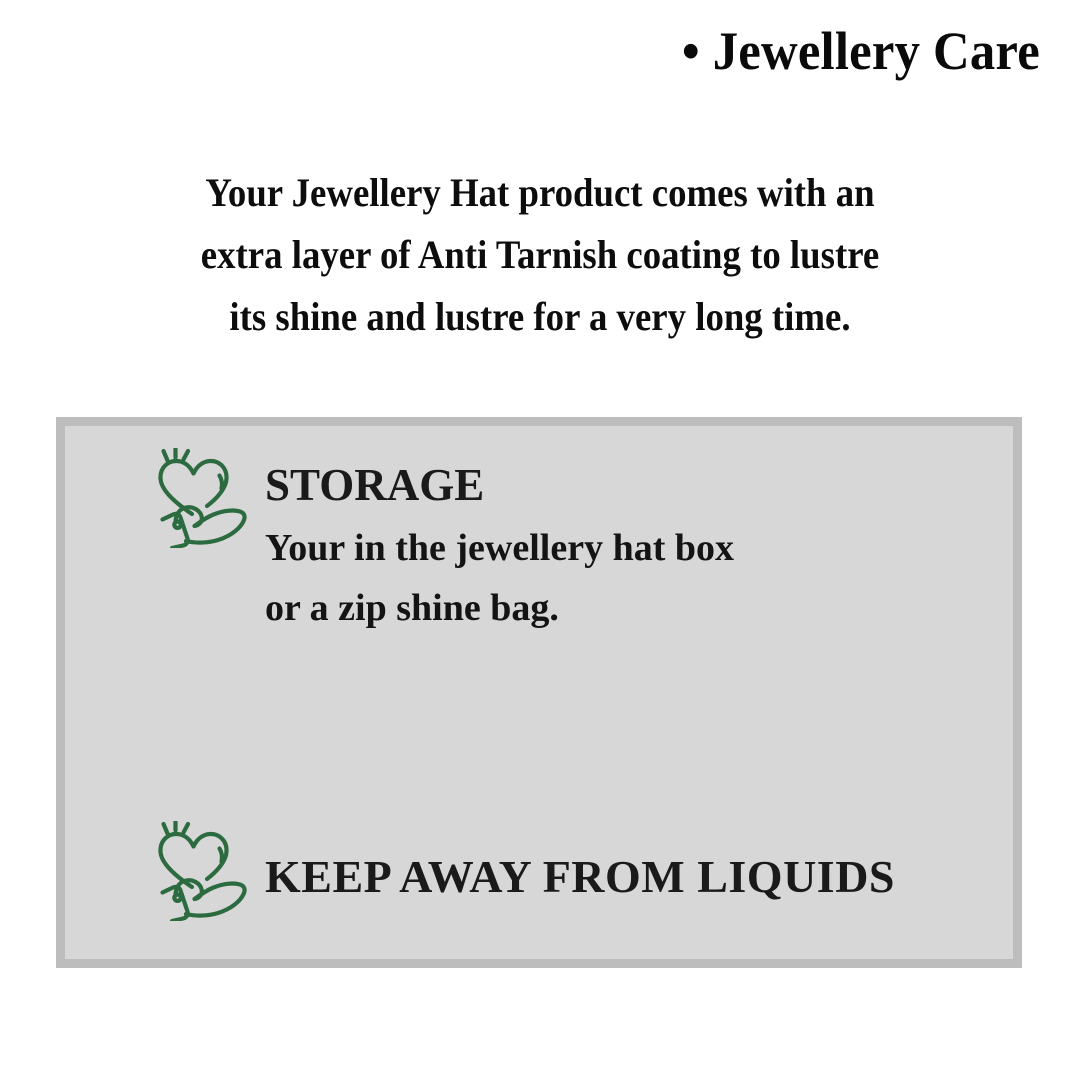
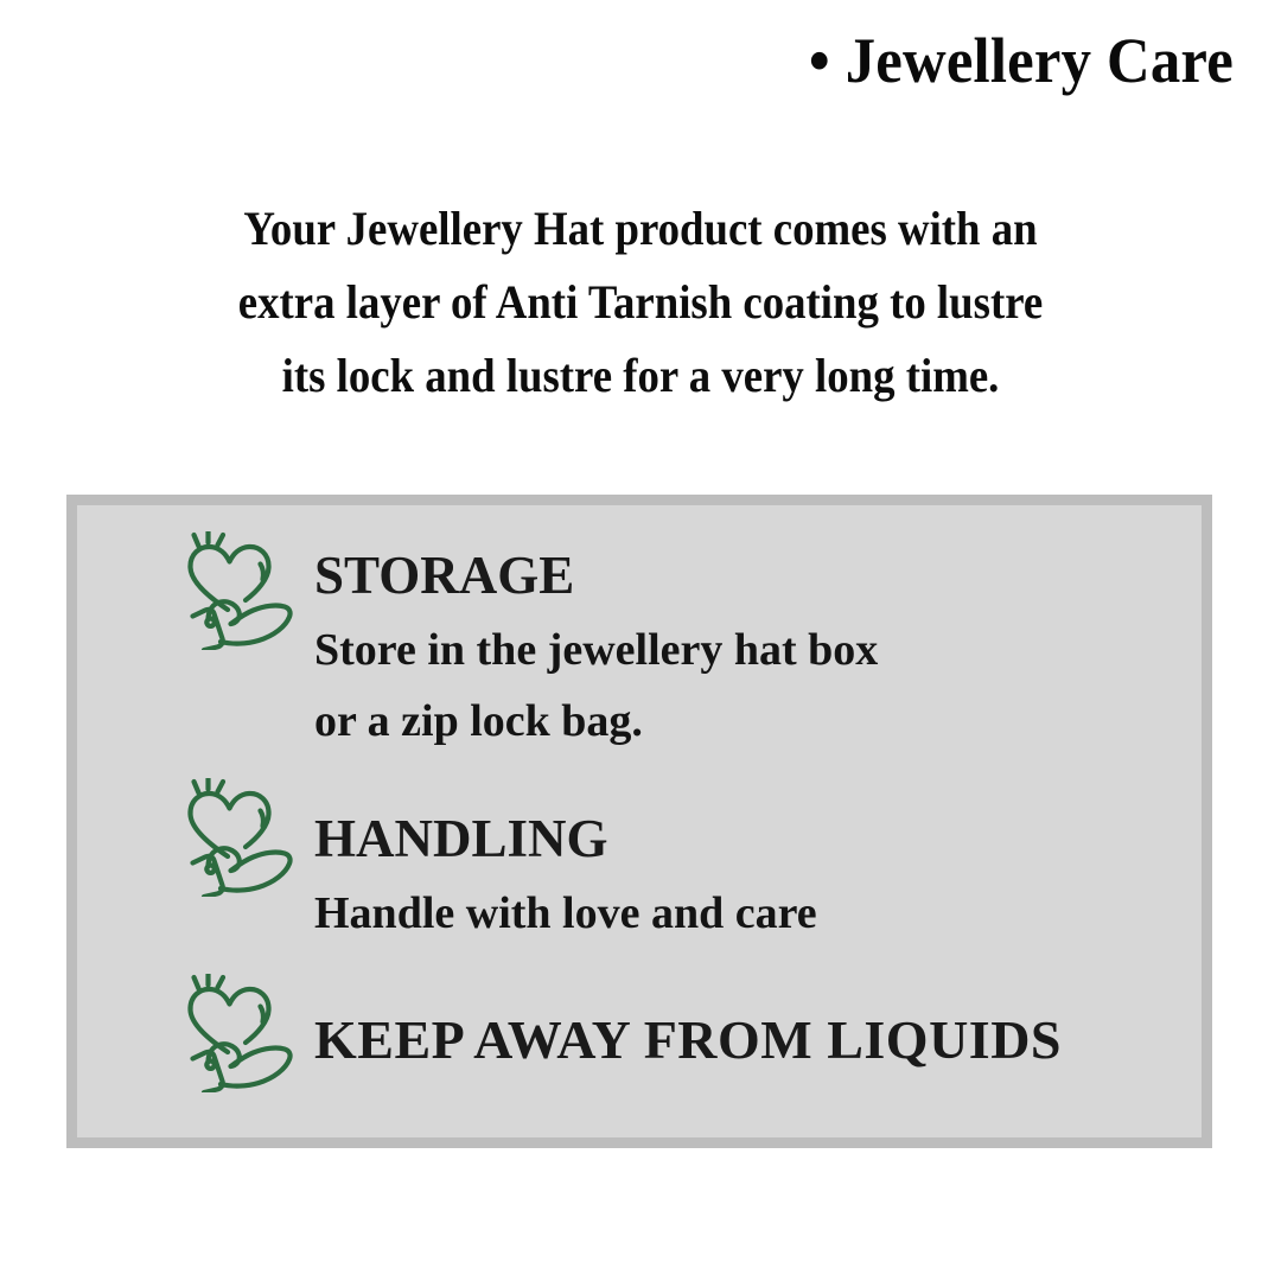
  • Jewellery Care
  Your Jewellery Hat product comes with an
  extra layer of Anti Tarnish coating to lustre
- its shine and lustre for a very long time.
+ its lock and lustre for a very long time.
  STORAGE
- Your in the jewellery hat box
+ Store in the jewellery hat box
- or a zip shine bag.
+ or a zip lock bag.
+ HANDLING
+ Handle with love and care
  KEEP AWAY FROM LIQUIDS
